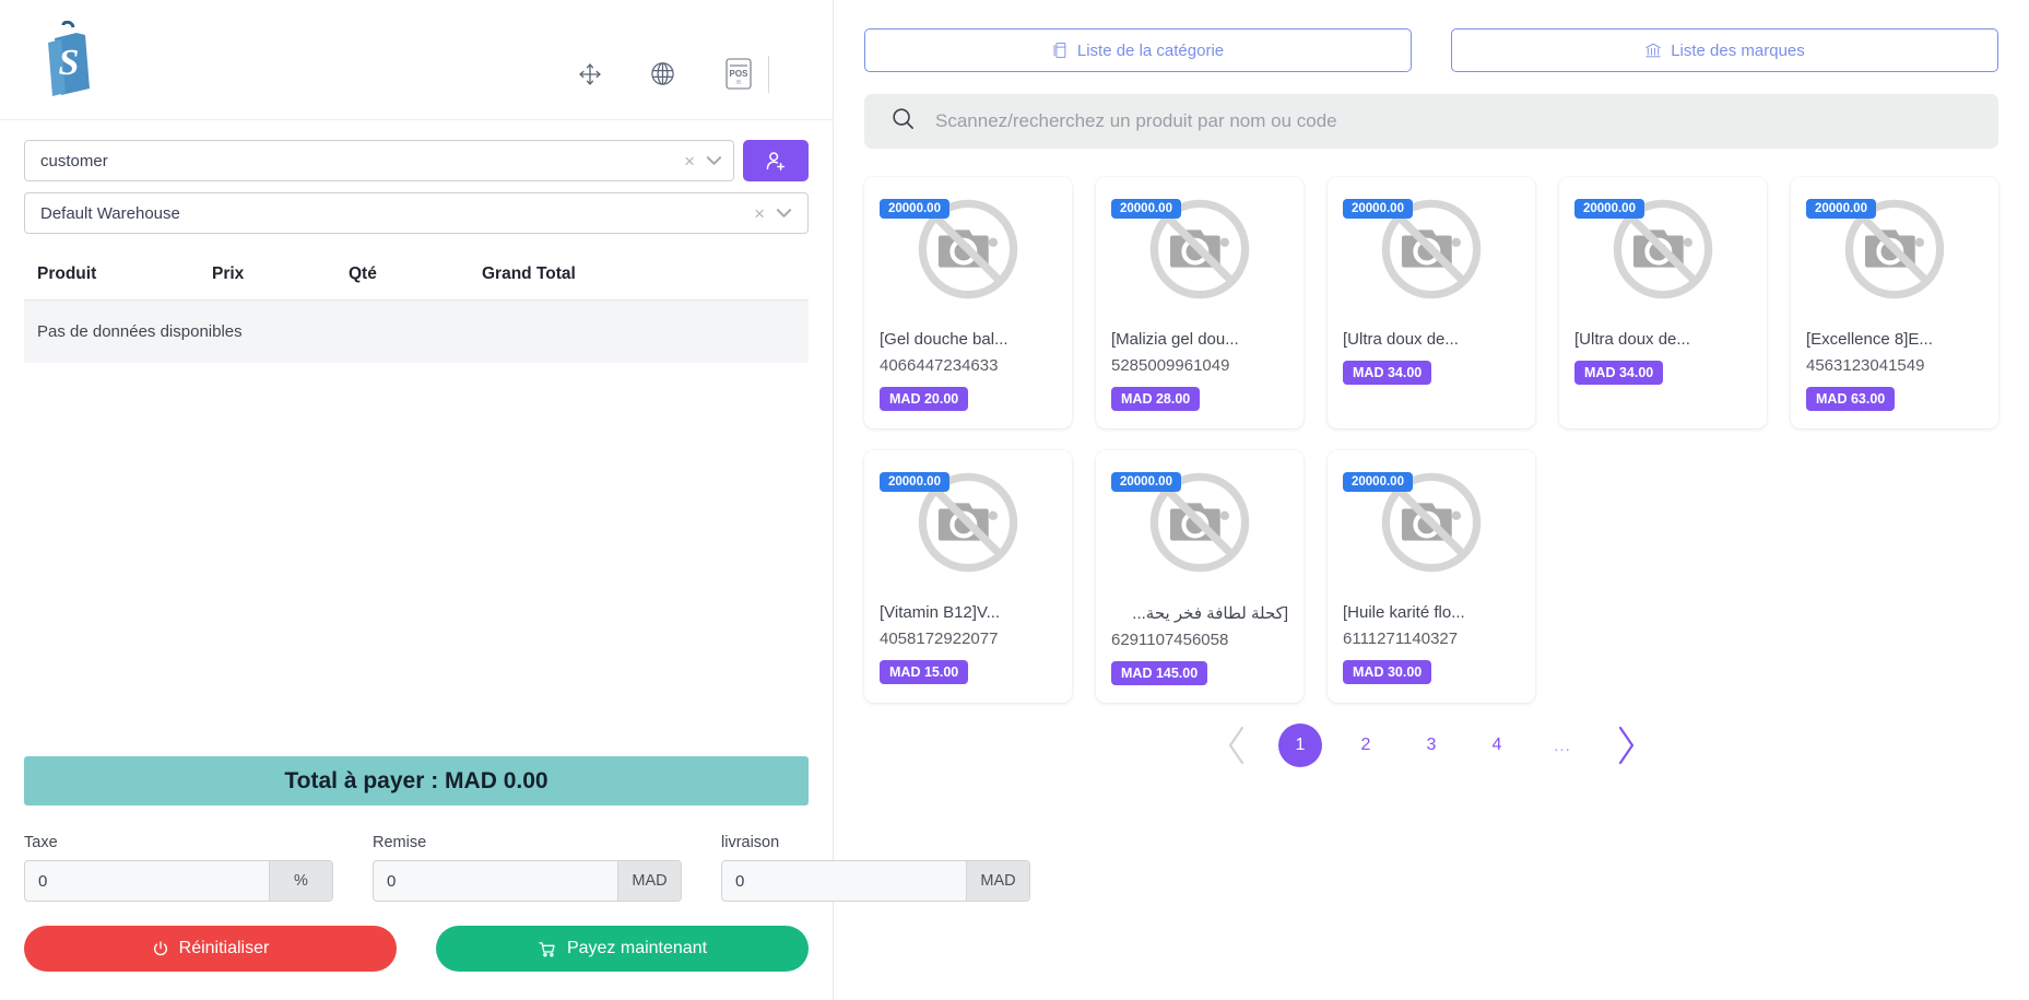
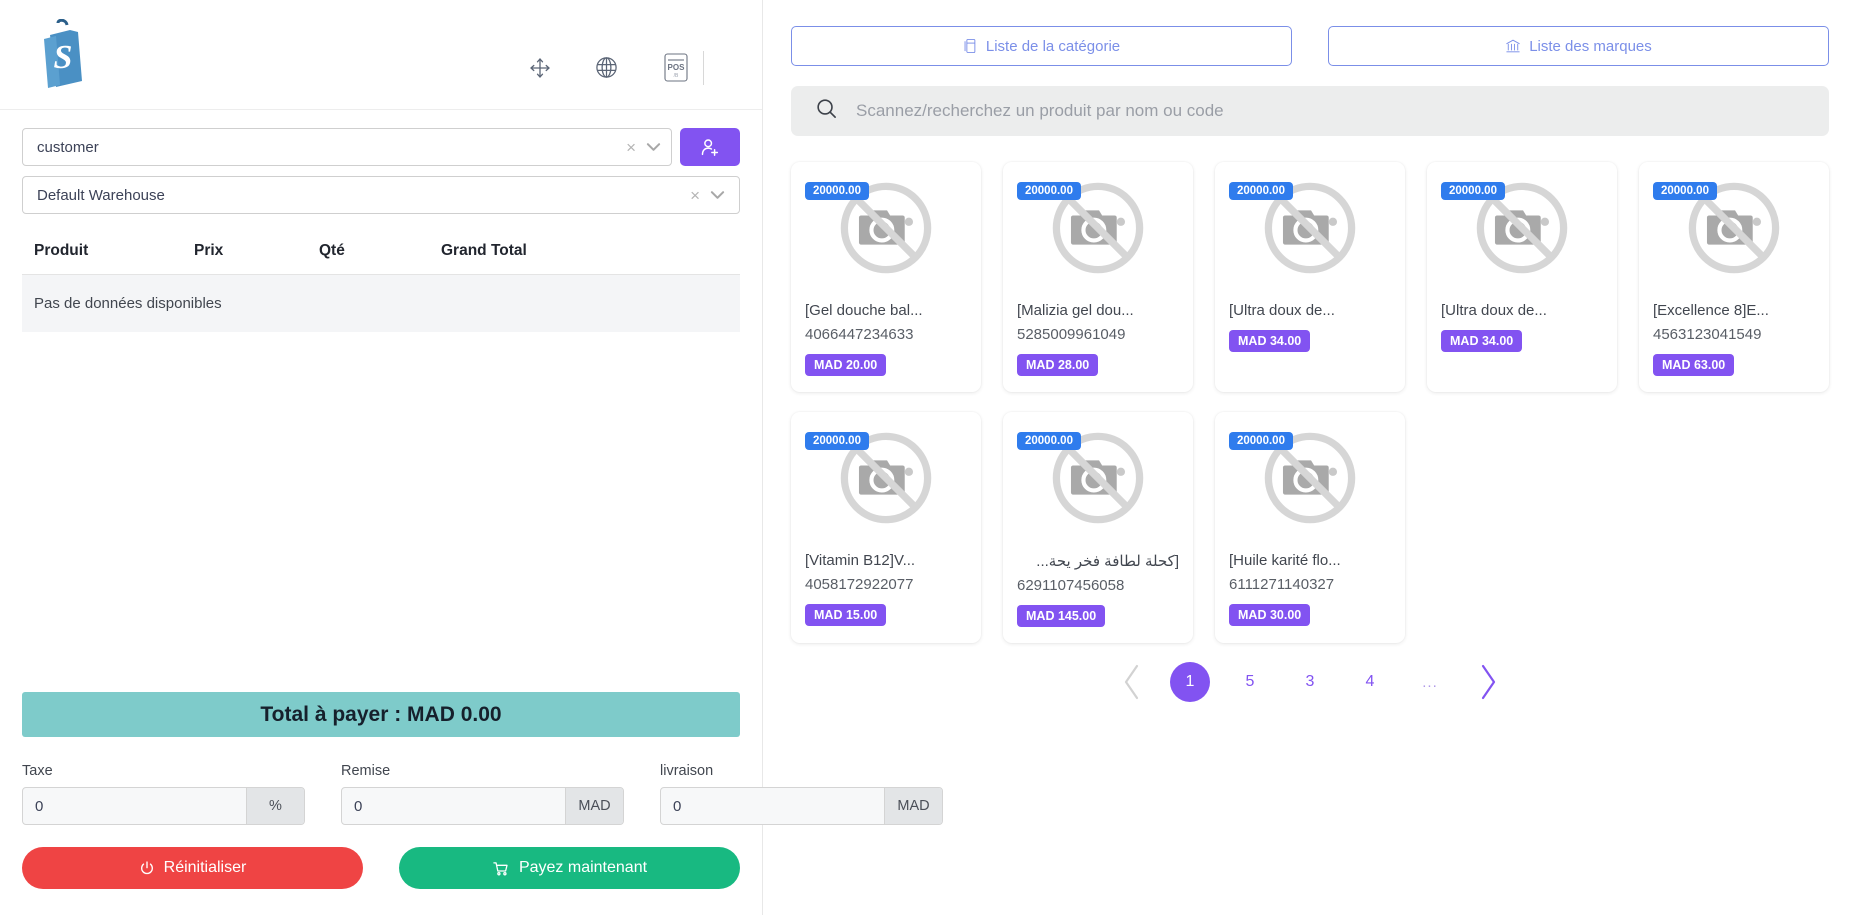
  S
  POS
  customer
  ×
  Default Warehouse
  ×
  Produit
  Prix
  Qté
  Grand Total
  Pas de données disponibles
  Total à payer : MAD 0.00
  Taxe
  0
  %
  Remise
  0
  MAD
  livraison
  0
  MAD
  Réinitialiser
  Payez maintenant
  Liste de la catégorie
  Liste des marques
  Scannez/recherchez un produit par nom ou code
  20000.00
  [Gel douche bal...
  4066447234633
  MAD 20.00
  20000.00
  [Malizia gel dou...
  5285009961049
  MAD 28.00
  20000.00
  [Ultra doux de...
  MAD 34.00
  20000.00
  [Ultra doux de...
  MAD 34.00
  20000.00
  [Excellence 8]E...
  4563123041549
  MAD 63.00
  20000.00
  [Vitamin B12]V...
  4058172922077
  MAD 15.00
  20000.00
  [كحلة لطافة فخر يحة...
  6291107456058
  MAD 145.00
  20000.00
  [Huile karité flo...
  6111271140327
  MAD 30.00
  1
- 2
+ 5
  3
  4
  ...
